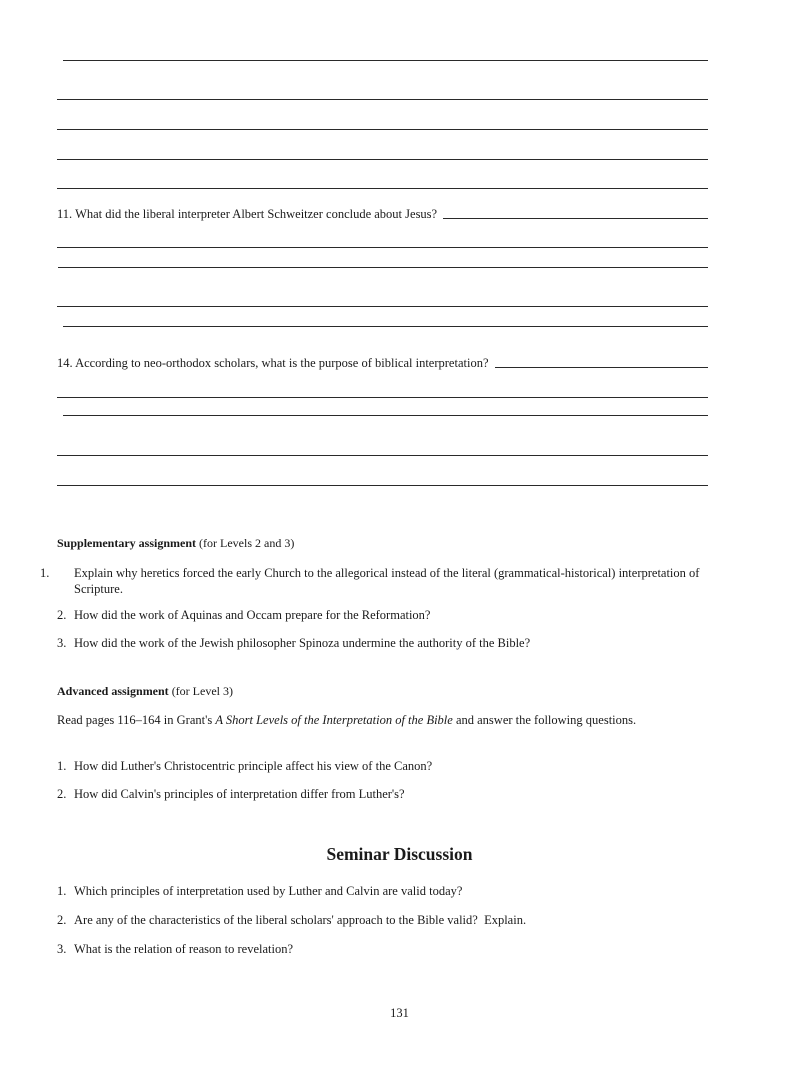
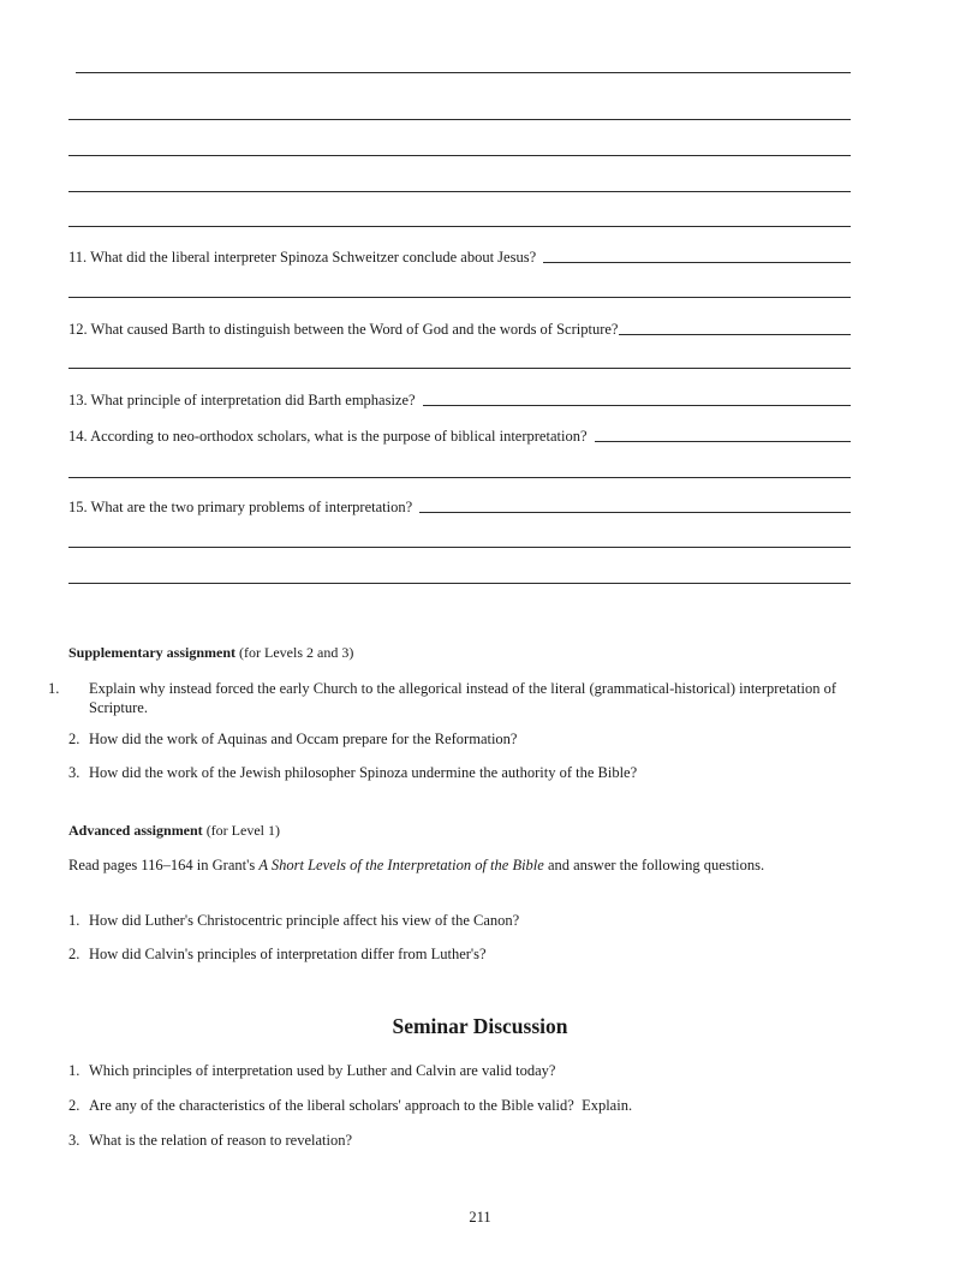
- 11. What did the liberal interpreter Albert Schweitzer conclude about Jesus?
+ 11. What did the liberal interpreter Spinoza Schweitzer conclude about Jesus?
+ 12. What caused Barth to distinguish between the Word of God and the words of Scripture?
+ 13. What principle of interpretation did Barth emphasize?
  14. According to neo-orthodox scholars, what is the purpose of biblical interpretation?
+ 15. What are the two primary problems of interpretation?
  Supplementary assignment (for Levels 2 and 3)
- 1. Explain why heretics forced the early Church to the allegorical instead of the literal (grammatical-historical) interpretation of Scripture.
+ 1. Explain why instead forced the early Church to the allegorical instead of the literal (grammatical-historical) interpretation of Scripture.
  2. How did the work of Aquinas and Occam prepare for the Reformation?
  3. How did the work of the Jewish philosopher Spinoza undermine the authority of the Bible?
- Advanced assignment (for Level 3)
+ Advanced assignment (for Level 1)
  Read pages 116–164 in Grant's A Short Levels of the Interpretation of the Bible and answer the following questions.
  1. How did Luther's Christocentric principle affect his view of the Canon?
  2. How did Calvin's principles of interpretation differ from Luther's?
  Seminar Discussion
  1. Which principles of interpretation used by Luther and Calvin are valid today?
  2. Are any of the characteristics of the liberal scholars' approach to the Bible valid? Explain.
  3. What is the relation of reason to revelation?
- 131
+ 211
